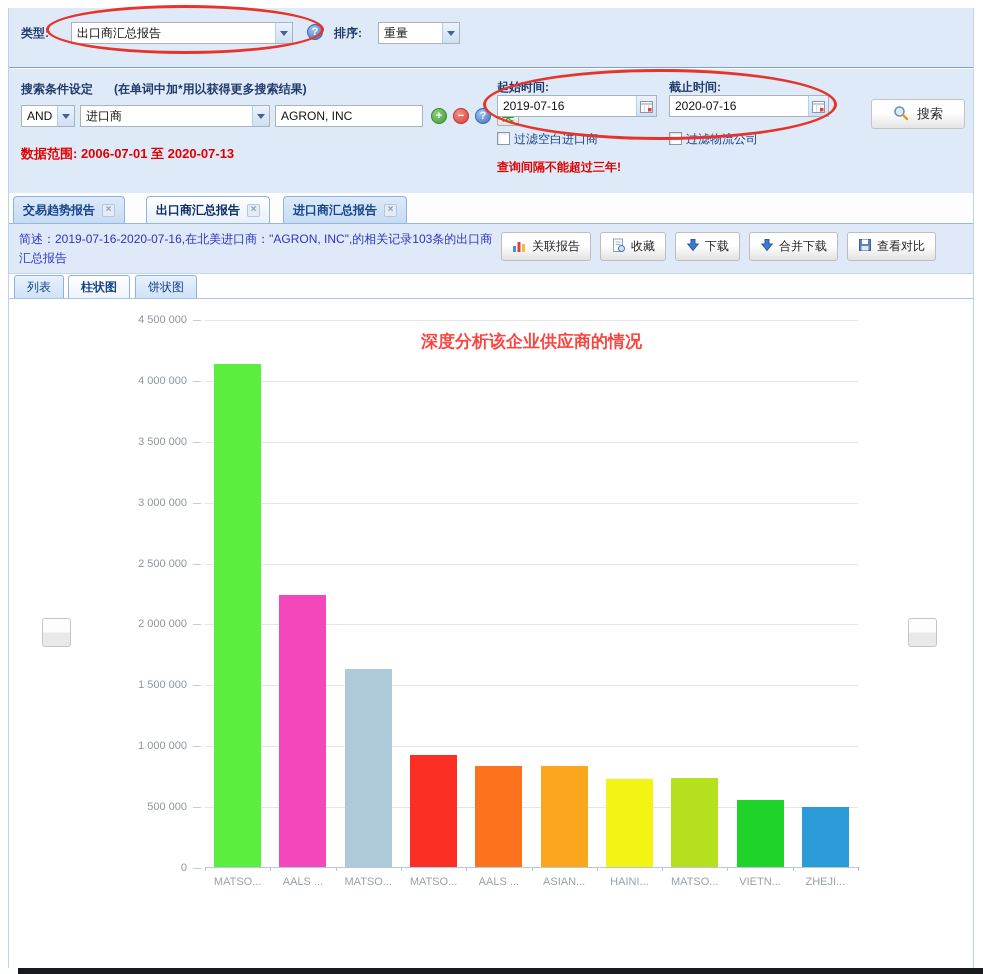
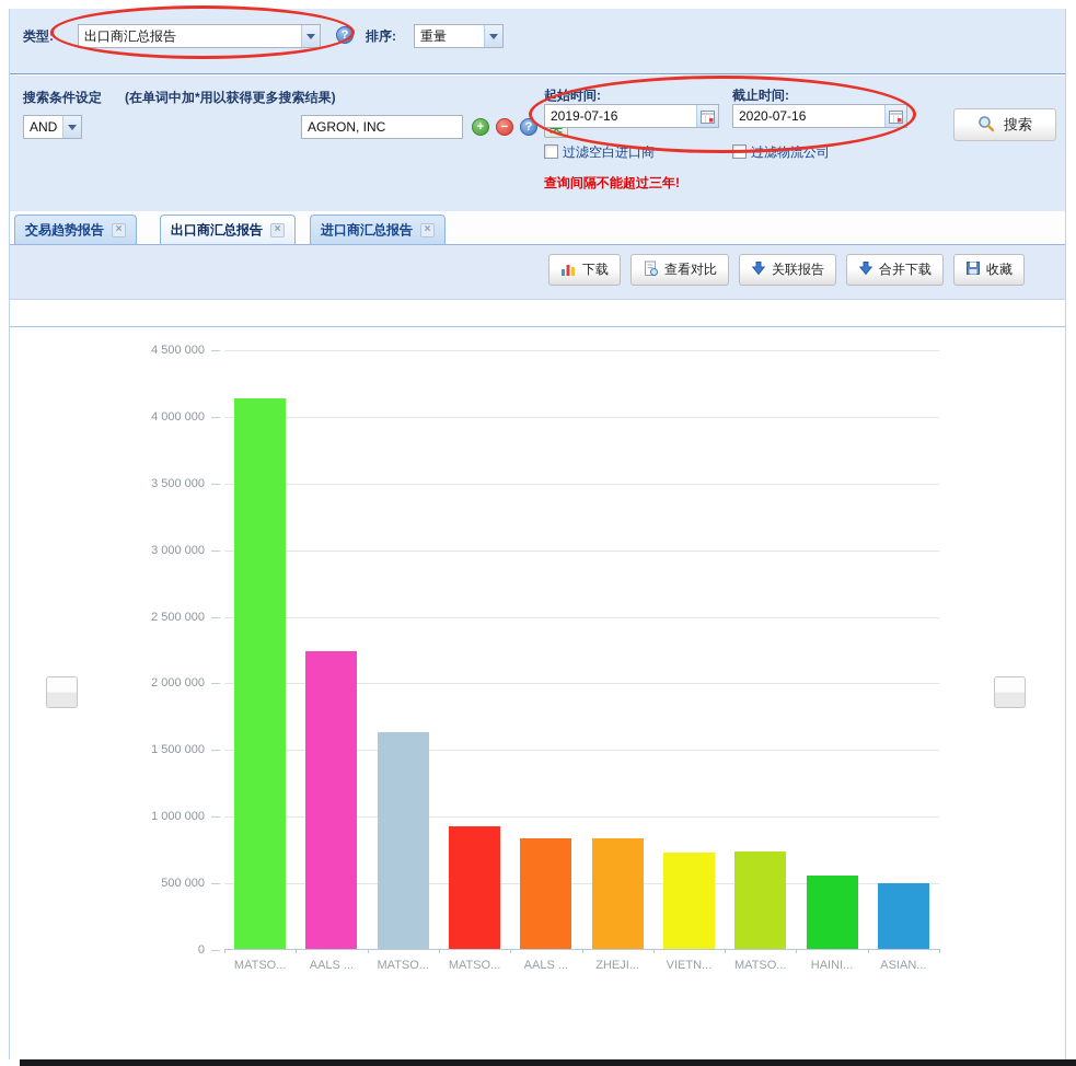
  类型:
  出口商汇总报告
  ?
  排序:
  重量
  搜索条件设定
  (在单词中加*用以获得更多搜索结果)
  AND
- 进口商
  AGRON, INC
  +
  −
  ?
- 数据范围: 2006-07-01 至 2020-07-13
  起始时间:
  2019-07-16
  截止时间:
  2020-07-16
  过滤空白进口商
  过滤物流公司
  查询间隔不能超过三年!
  搜索
  交易趋势报告
  ×
  出口商汇总报告
  ×
  进口商汇总报告
  ×
- 简述：2019-07-16-2020-07-16,在北美进口商："AGRON, INC",的相关记录103条的出口商汇总报告
- 关联报告
+ 下载
- 收藏
+ 查看对比
- 下载
+ 关联报告
  合并下载
- 查看对比
+ 收藏
- 列表
- 柱状图
- 饼状图
- 深度分析该企业供应商的情况
  0
  500 000
  1 000 000
  1 500 000
  2 000 000
  2 500 000
  3 000 000
  3 500 000
  4 000 000
  4 500 000
  MATSO...
  AALS ...
  MATSO...
  MATSO...
  AALS ...
- ASIAN...
+ ZHEJI...
- HAINI...
+ VIETN...
  MATSO...
- VIETN...
+ HAINI...
- ZHEJI...
+ ASIAN...
